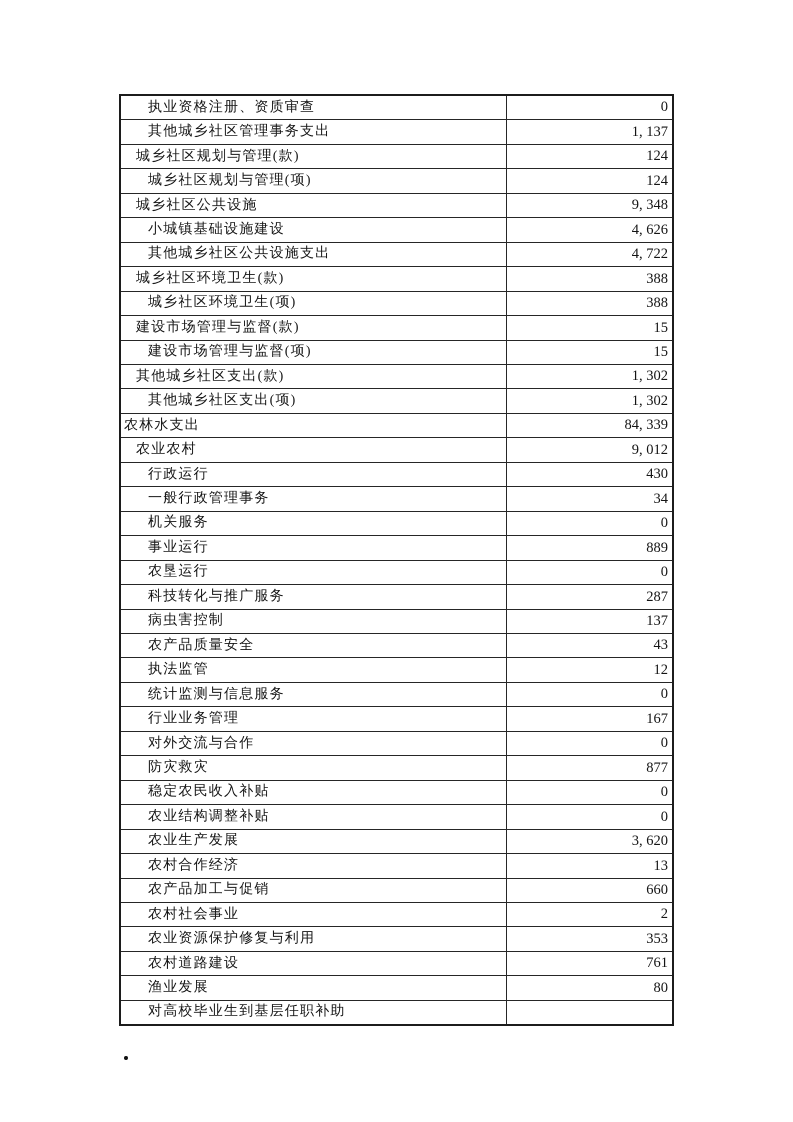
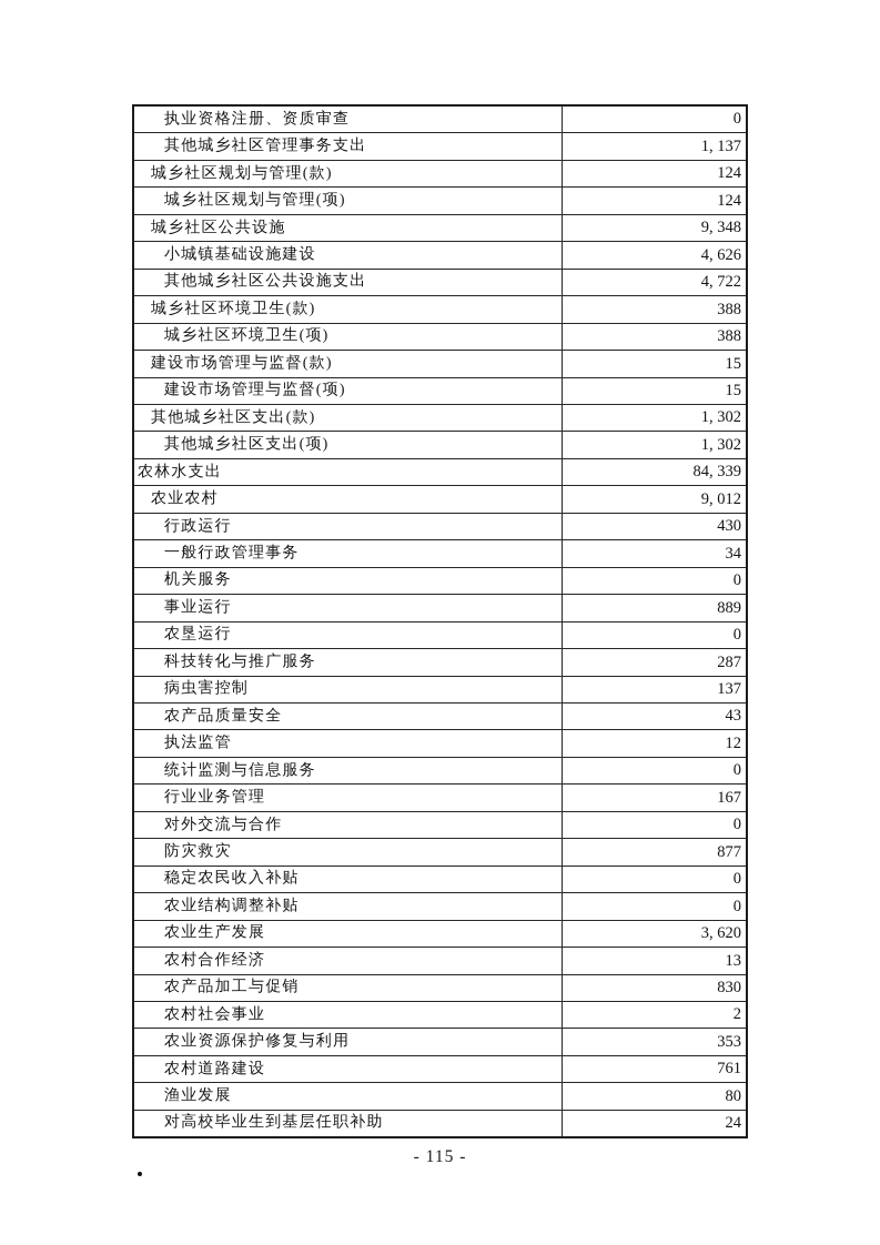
  执业资格注册、资质审查
  0
  其他城乡社区管理事务支出
  1, 137
  城乡社区规划与管理(款)
  124
  城乡社区规划与管理(项)
  124
  城乡社区公共设施
  9, 348
  小城镇基础设施建设
  4, 626
  其他城乡社区公共设施支出
  4, 722
  城乡社区环境卫生(款)
  388
  城乡社区环境卫生(项)
  388
  建设市场管理与监督(款)
  15
  建设市场管理与监督(项)
  15
  其他城乡社区支出(款)
  1, 302
  其他城乡社区支出(项)
  1, 302
  农林水支出
  84, 339
  农业农村
  9, 012
  行政运行
  430
  一般行政管理事务
  34
  机关服务
  0
  事业运行
  889
  农垦运行
  0
  科技转化与推广服务
  287
  病虫害控制
  137
  农产品质量安全
  43
  执法监管
  12
  统计监测与信息服务
  0
  行业业务管理
  167
  对外交流与合作
  0
  防灾救灾
  877
  稳定农民收入补贴
  0
  农业结构调整补贴
  0
  农业生产发展
  3, 620
  农村合作经济
  13
  农产品加工与促销
- 660
+ 830
  农村社会事业
  2
  农业资源保护修复与利用
  353
  农村道路建设
  761
  渔业发展
  80
  对高校毕业生到基层任职补助
+ 24
+ - 115 -
